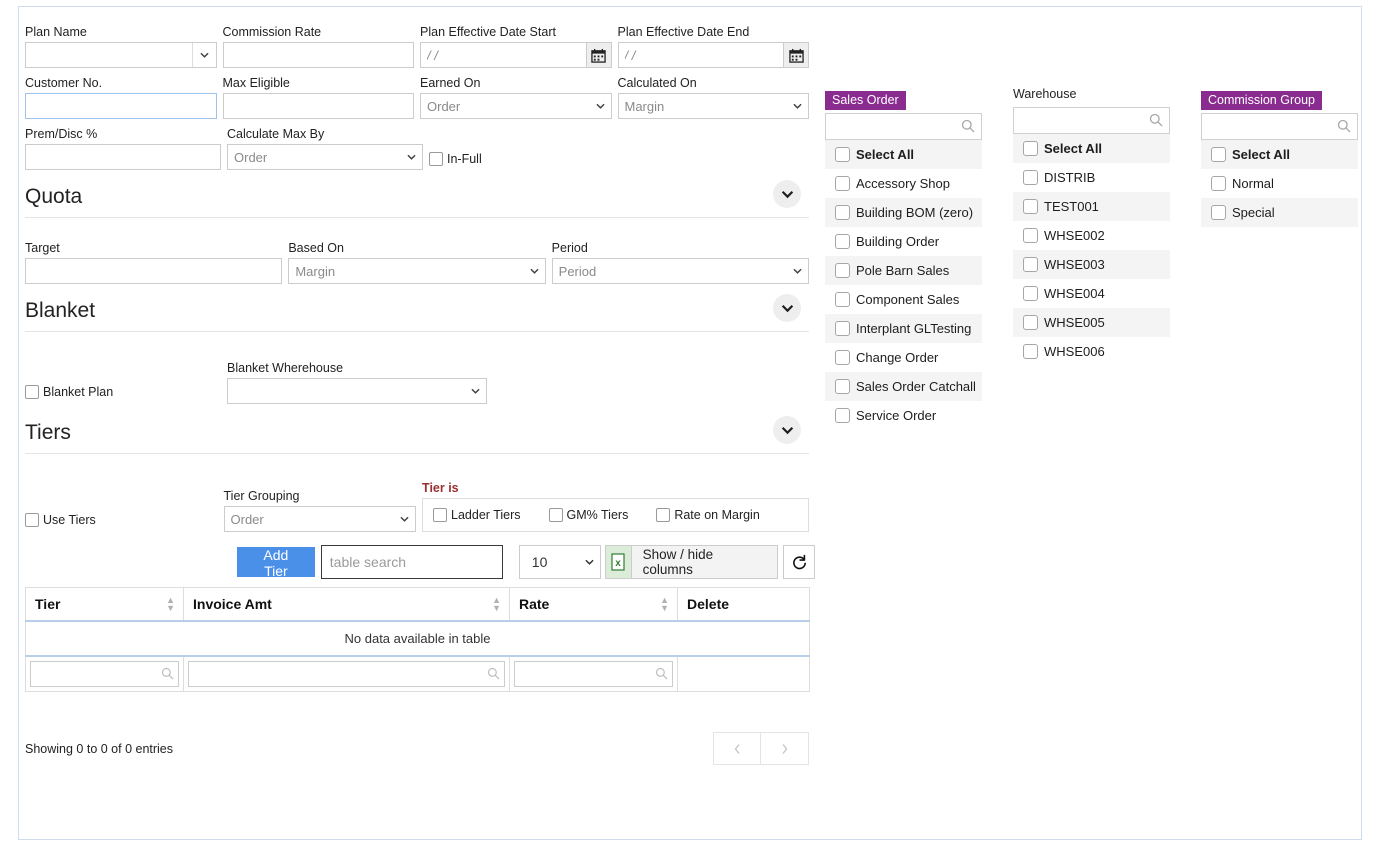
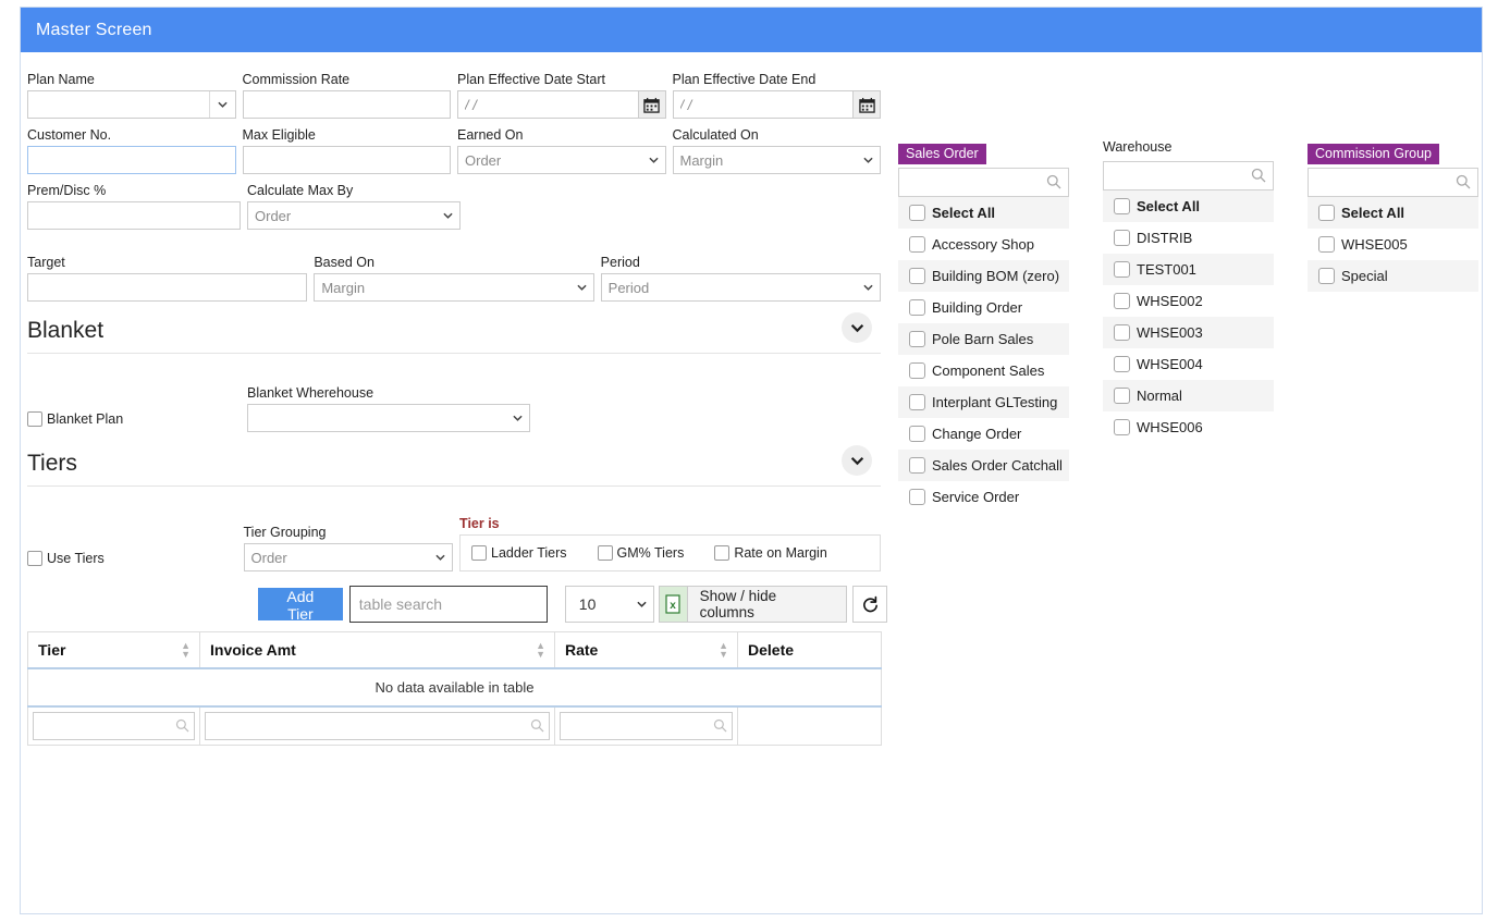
+ Master Screen
  Plan Name
  Commission Rate
  Plan Effective Date Start
  / /
  Plan Effective Date End
  / /
  Customer No.
  Max Eligible
  Earned On
  Order
  Calculated On
  Margin
  Prem/Disc %
  Calculate Max By
  Order
- In-Full
- Quota
  Target
  Based On
  Margin
  Period
  Period
  Blanket
  Blanket Plan
  Blanket Wherehouse
  Tiers
  Use Tiers
  Tier Grouping
  Order
  Tier is
  Ladder Tiers
  GM% Tiers
  Rate on Margin
  Add Tier
  table search
  10
  x
  Show / hide columns
  Tier ▲▼	Invoice Amt ▲▼	Rate ▲▼	Delete
  No data available in table
- Showing 0 to 0 of 0 entries
  Sales Order
  Select All
  Accessory Shop
  Building BOM (zero)
  Building Order
  Pole Barn Sales
  Component Sales
  Interplant GLTesting
  Change Order
  Sales Order Catchall
  Service Order
  Warehouse
  Select All
  DISTRIB
  TEST001
  WHSE002
  WHSE003
  WHSE004
- WHSE005
+ Normal
  WHSE006
  Commission Group
  Select All
- Normal
+ WHSE005
  Special
